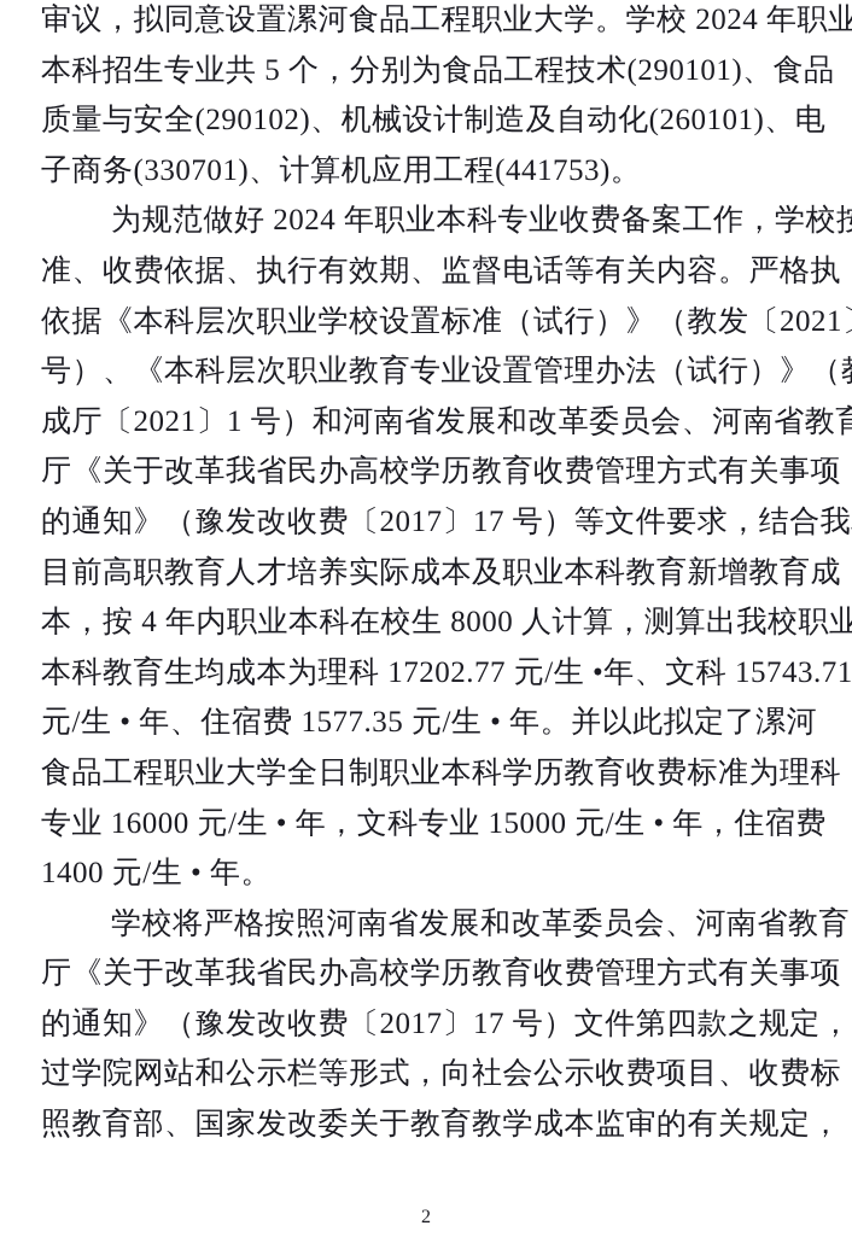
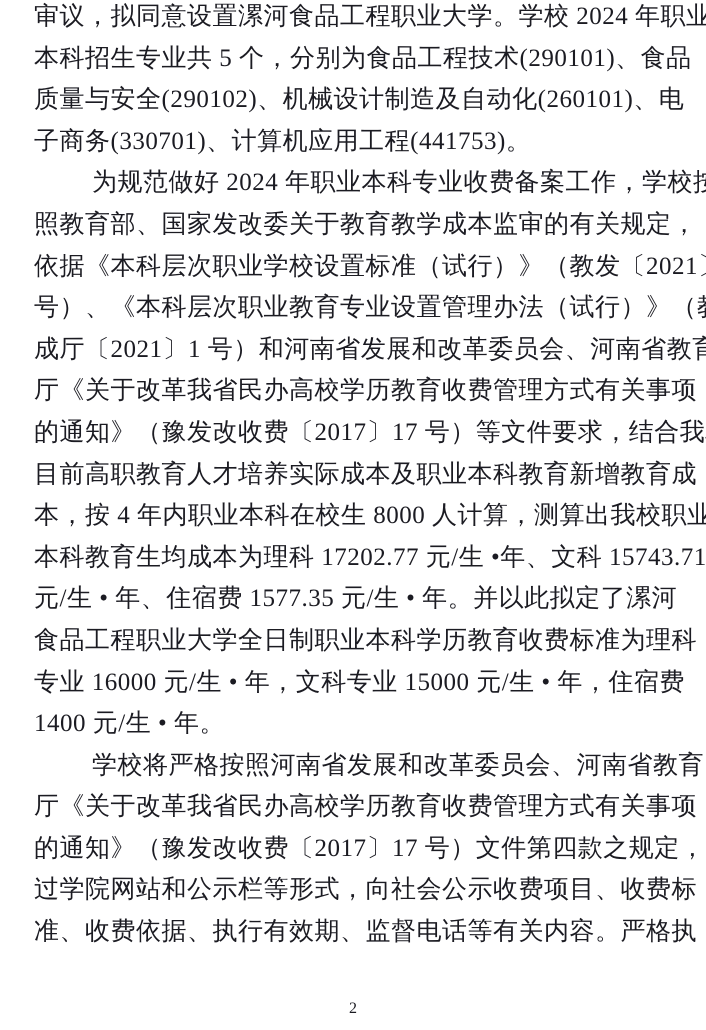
  审议，拟同意设置漯河食品工程职业大学。学校 2024 年职业
  本科招生专业共 5 个，分别为食品工程技术(290101)、食品
  质量与安全(290102)、机械设计制造及自动化(260101)、电
  子商务(330701)、计算机应用工程(441753)。
  为规范做好 2024 年职业本科专业收费备案工作，学校
- 准、收费依据、执行有效期、监督电话等有关内容。严格执
+ 照教育部、国家发改委关于教育教学成本监审的有关规定，
  依据《本科层次职业学校设置标准（试行）》（教发〔2021
  号）、《本科层次职业教育专业设置管理办法（试行）》（
  成厅〔2021〕1 号）和河南省发展和改革委员会、河南省教育
  厅《关于改革我省民办高校学历教育收费管理方式有关事项
  的通知》（豫发改收费〔2017〕17 号）等文件要求，结合我
  目前高职教育人才培养实际成本及职业本科教育新增教育成
  本，按 4 年内职业本科在校生 8000 人计算，测算出我校职业
  本科教育生均成本为理科 17202.77 元/生 •年、文科 15743.71
  元/生 • 年、住宿费 1577.35 元/生 • 年。并以此拟定了漯河
  食品工程职业大学全日制职业本科学历教育收费标准为理科
  专业 16000 元/生 • 年，文科专业 15000 元/生 • 年，住宿费
  1400 元/生 • 年。
  学校将严格按照河南省发展和改革委员会、河南省教育
  厅《关于改革我省民办高校学历教育收费管理方式有关事项
  的通知》（豫发改收费〔2017〕17 号）文件第四款之规定，
  过学院网站和公示栏等形式，向社会公示收费项目、收费标
- 照教育部、国家发改委关于教育教学成本监审的有关规定，
+ 准、收费依据、执行有效期、监督电话等有关内容。严格执
  2
